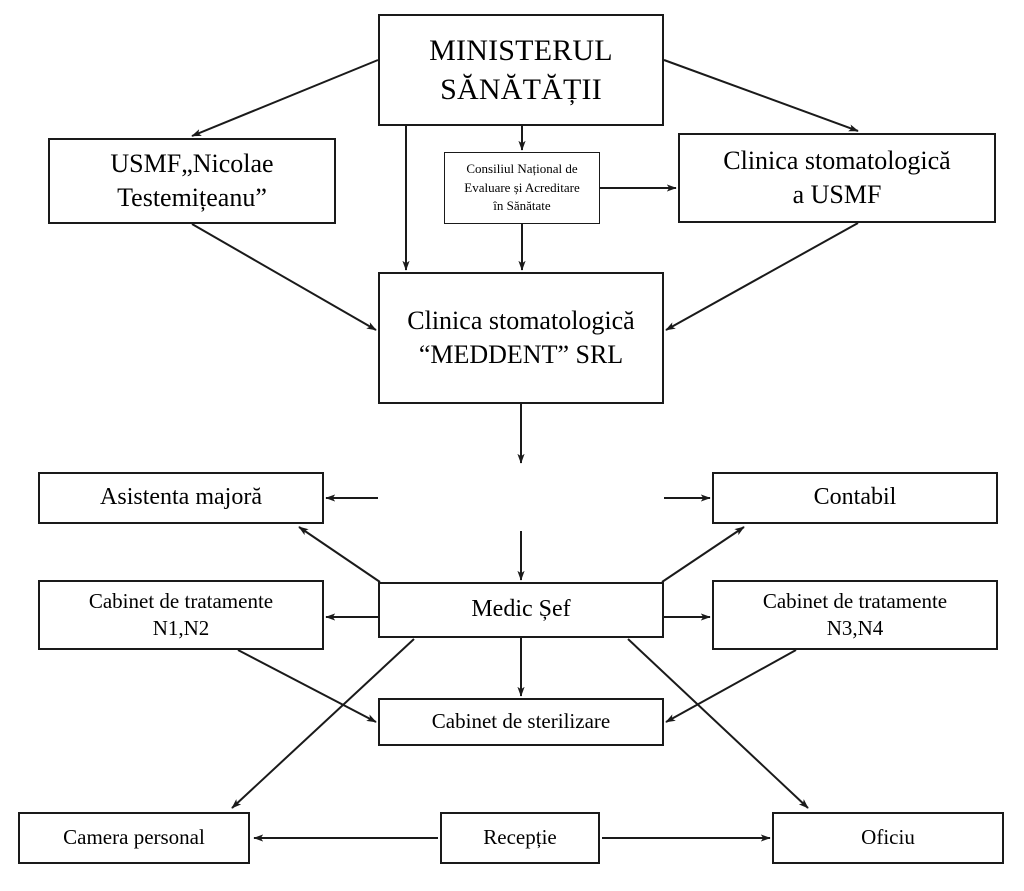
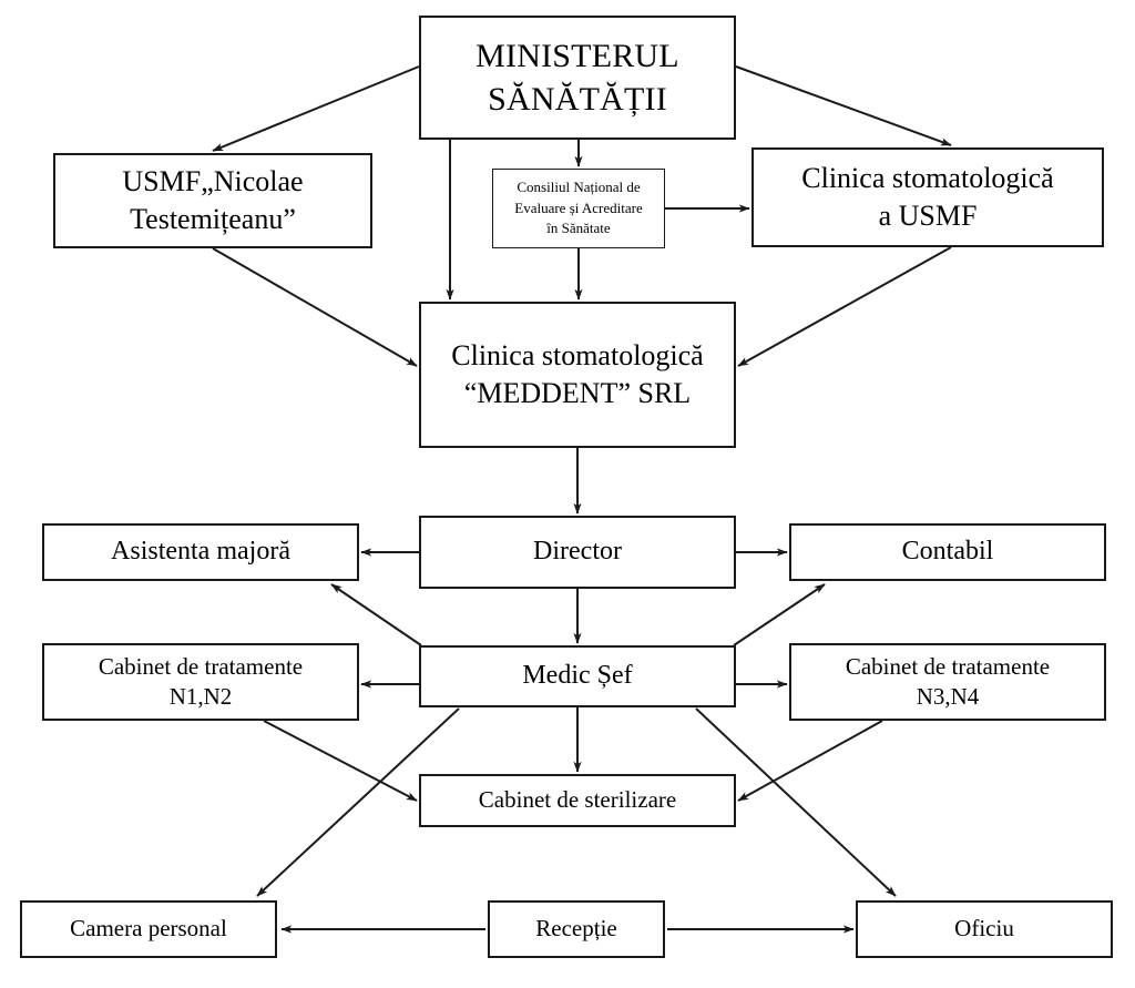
  MINISTERUL
  SĂNĂTĂȚII
  USMF„Nicolae
  Testemițeanu”
  Consiliul Național de
  Evaluare și Acreditare
  în Sănătate
  Clinica stomatologică
  a USMF
  Clinica stomatologică
  “MEDDENT” SRL
  Asistenta majoră
+ Director
  Contabil
  Cabinet de tratamente
  N1,N2
  Medic Șef
  Cabinet de tratamente
  N3,N4
  Cabinet de sterilizare
  Camera personal
  Recepție
  Oficiu
